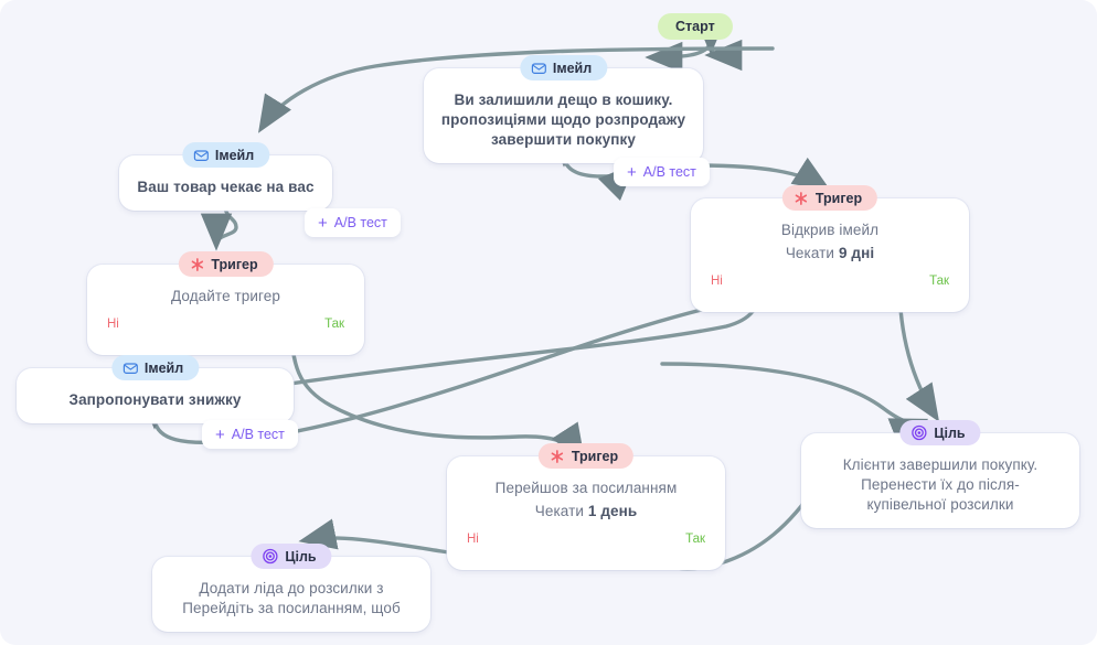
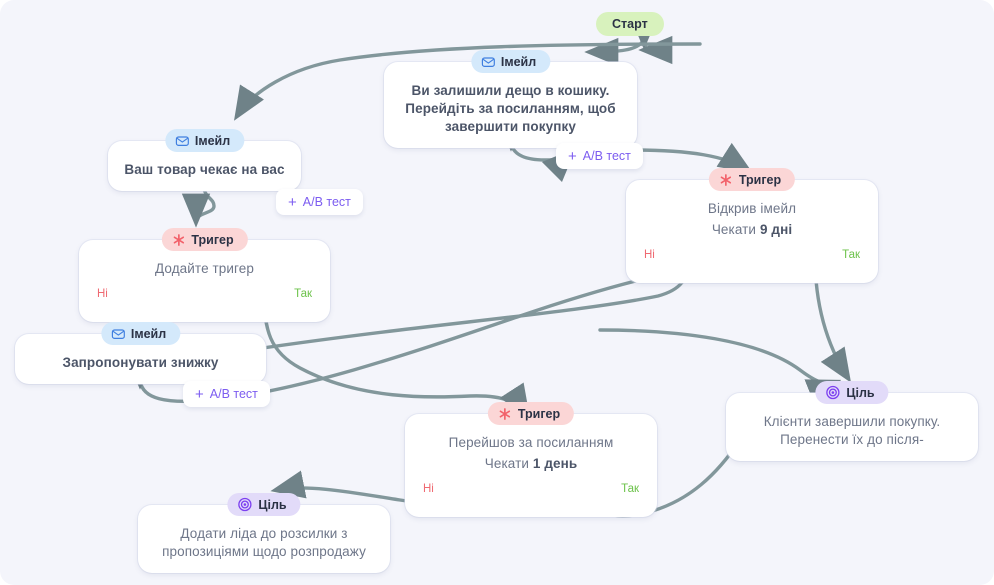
  Старт
  Імейл
  Ви залишили дещо в кошику.
- пропозиціями щодо розпродажу
+ Перейдіть за посиланням, щоб
  завершити покупку
  +
  A/B тест
  Імейл
  Ваш товар чекає на вас
  +
  A/B тест
  Тригер
  Відкрив імейл
  Чекати 9 дні
  Ні
  Так
  Тригер
  Додайте тригер
  Ні
  Так
  Імейл
  Запропонувати знижку
  +
  A/B тест
  Тригер
  Перейшов за посиланням
  Чекати 1 день
  Ні
  Так
  Ціль
  Клієнти завершили покупку.
  Перенести їх до після-
- купівельної розсилки
  Ціль
  Додати ліда до розсилки з
- Перейдіть за посиланням, щоб
+ пропозиціями щодо розпродажу
